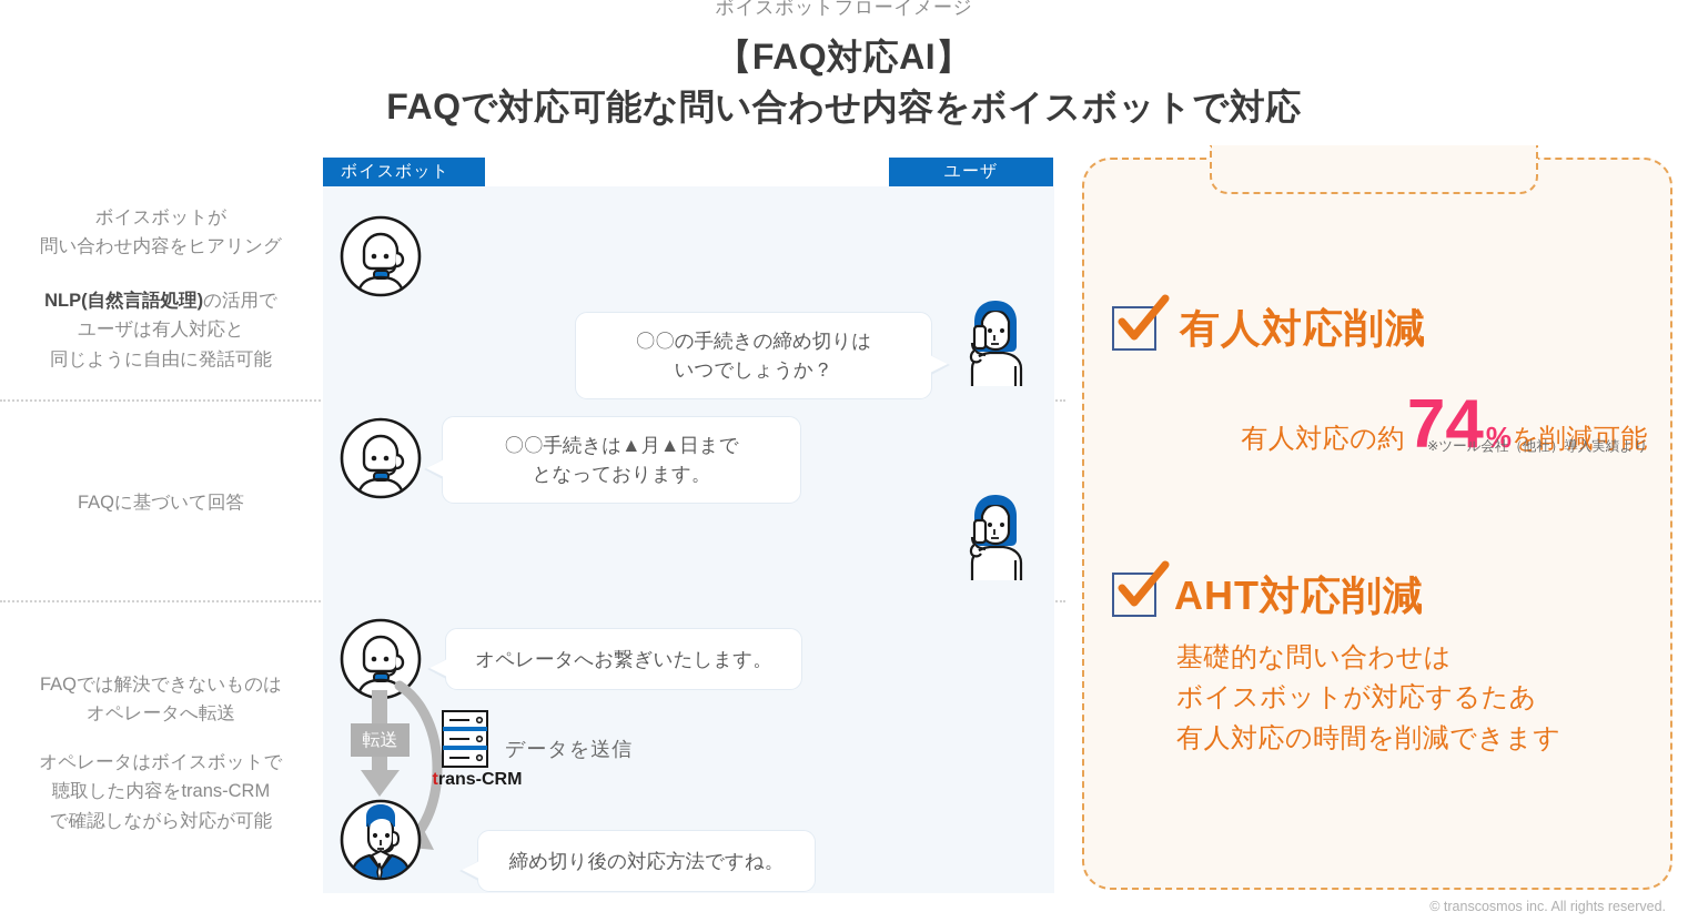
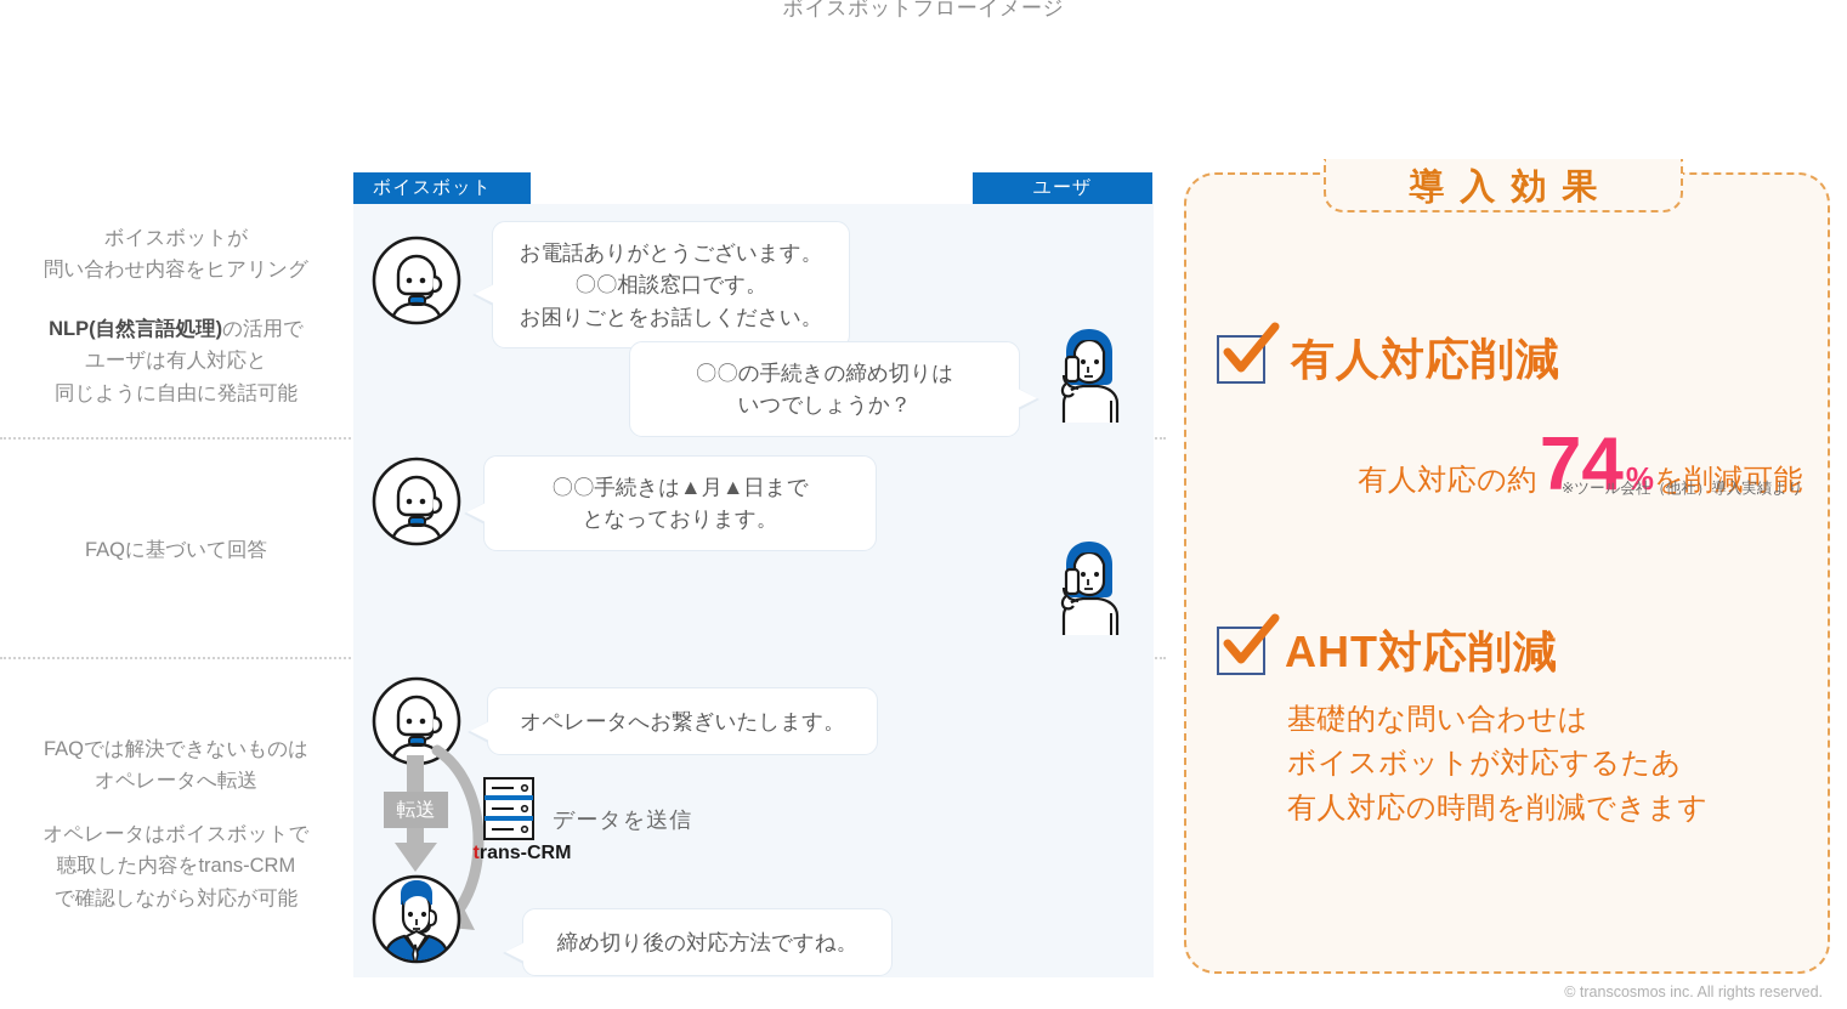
  ボイスボットフローイメージ
- 【FAQ対応AI】
- FAQで対応可能な問い合わせ内容をボイスボットで対応
  ボイスボットが
  問い合わせ内容をヒアリング
  NLP(自然言語処理)の活用で
  ユーザは有人対応と
  同じように自由に発話可能
  FAQに基づいて回答
  FAQでは解決できないものは
  オペレータへ転送
  オペレータはボイスボットで
  聴取した内容をtrans-CRM
  で確認しながら対応が可能
  ボイスボット
  ユーザ
+ お電話ありがとうございます。
+ 〇〇相談窓口です。
+ お困りごとをお話しください。
  〇〇の手続きの締め切りは
  いつでしょうか？
  〇〇手続きは▲月▲日まで
  となっております。
  オペレータへお繋ぎいたします。
  転送
  trans-CRM
  データを送信
  締め切り後の対応方法ですね。
+ 導入効果
  有人対応削減
  有人対応の約
  74
  %
  を削減可能
  ※ツール会社（他社）導入実績より
  AHT対応削減
  基礎的な問い合わせは
  ボイスボットが対応するたあ
  有人対応の時間を削減できます
  © transcosmos inc. All rights reserved.
